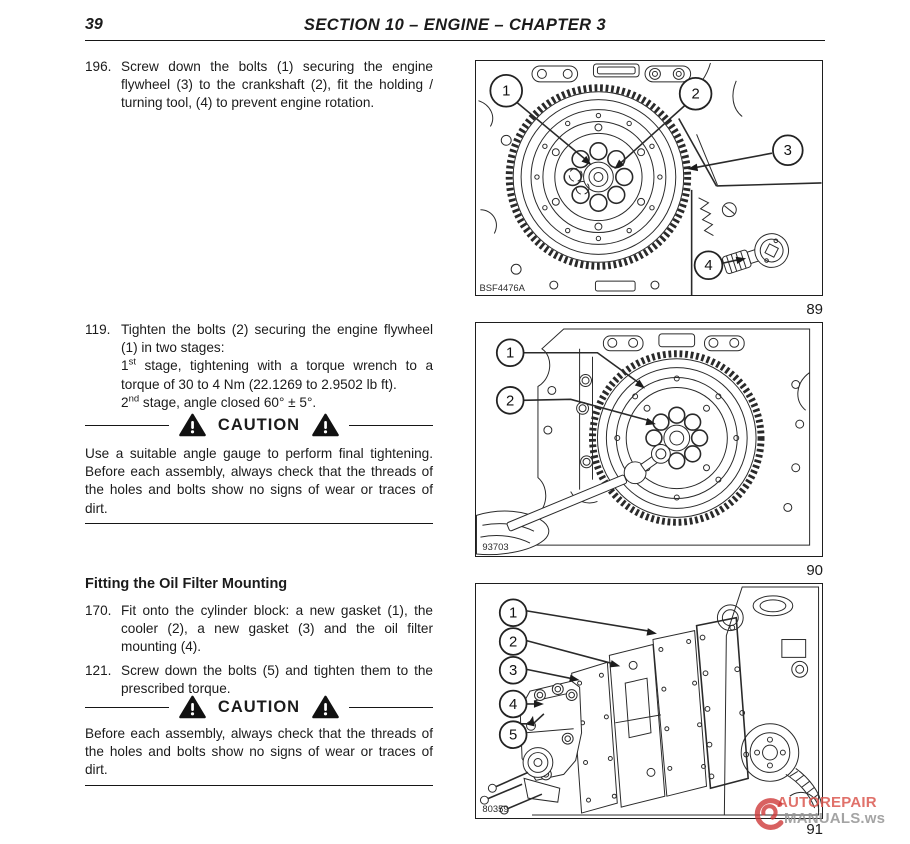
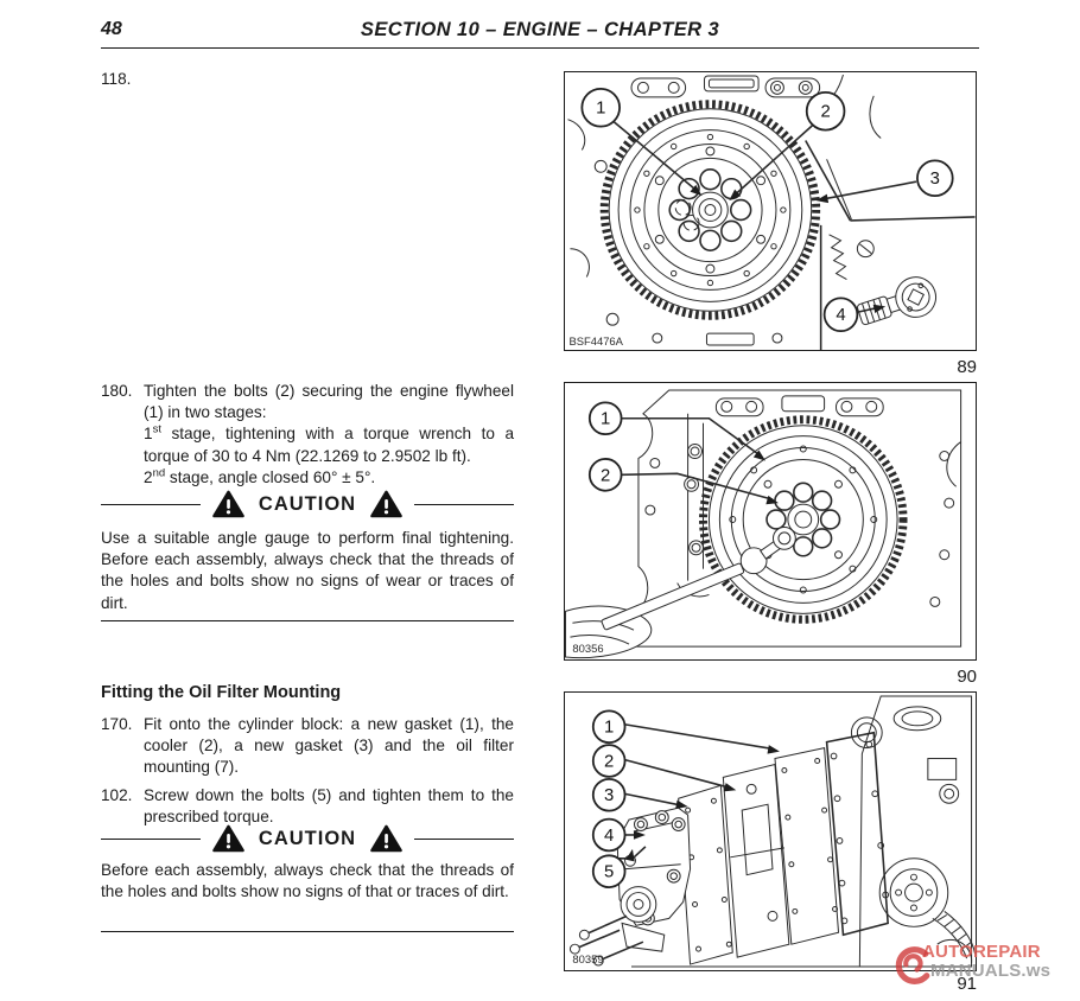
- 39
+ 48
  SECTION 10 – ENGINE – CHAPTER 3
- 196.
+ 118.
- Screw down the bolts (1) securing the engine flywheel (3) to the crankshaft (2), fit the holding / turning tool, (4) to prevent engine rotation.
- 119.
+ 180.
  Tighten the bolts (2) securing the engine flywheel (1) in two stages:
  1st stage, tightening with a torque wrench to a torque of 30 to 4 Nm (22.1269 to 2.9502 lb ft).
  2nd stage, angle closed 60° ± 5°.
  CAUTION
  Use a suitable angle gauge to perform final tightening. Before each assembly, always check that the threads of the holes and bolts show no signs of wear or traces of dirt.
  Fitting the Oil Filter Mounting
  170.
- Fit onto the cylinder block: a new gasket (1), the cooler (2), a new gasket (3) and the oil filter mounting (4).
+ Fit onto the cylinder block: a new gasket (1), the cooler (2), a new gasket (3) and the oil filter mounting (7).
- 121.
+ 102.
  Screw down the bolts (5) and tighten them to the prescribed torque.
  CAUTION
- Before each assembly, always check that the threads of the holes and bolts show no signs of wear or traces of dirt.
+ Before each assembly, always check that the threads of the holes and bolts show no signs of that or traces of dirt.
  1
  2
  3
  4
  BSF4476A
  89
  1
  2
- 93703
+ 80356
  90
  1
  2
  3
  4
  5
  80359
  91
  AUTOREPAIR
  MANUALS.ws
